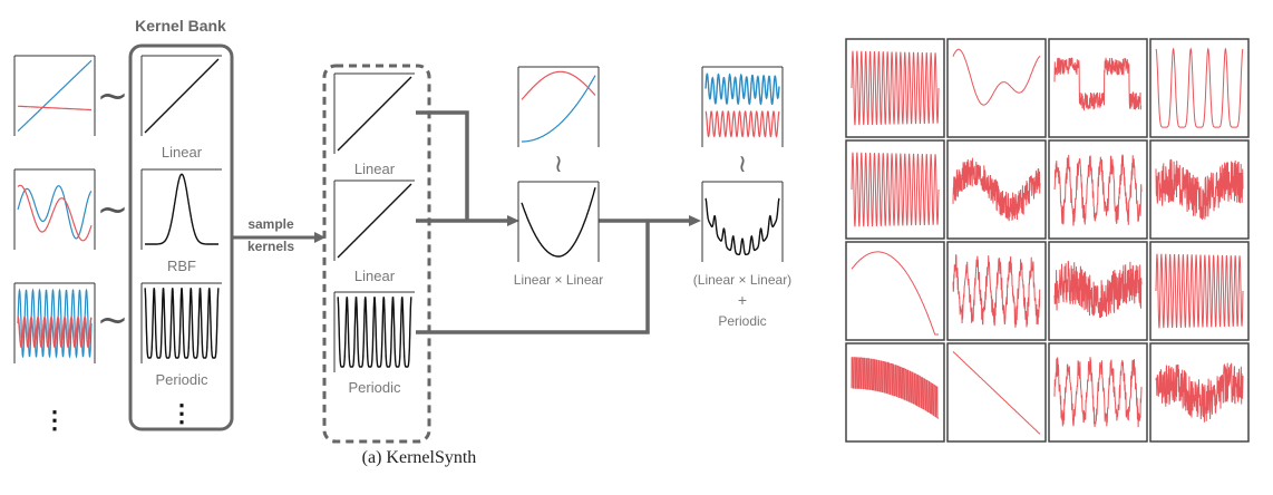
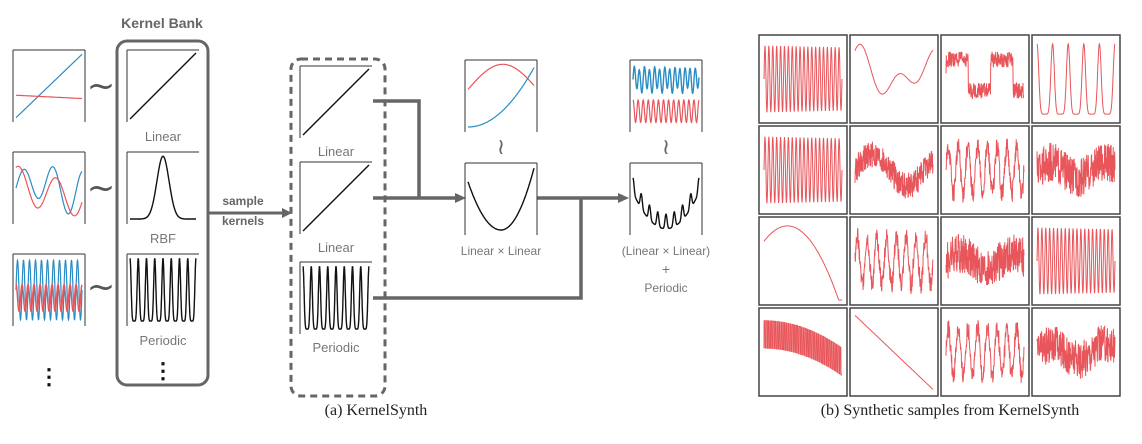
  Kernel Bank
  ~
  ~
  ~
  ⋮
  Linear
  RBF
  Periodic
  ⋮
  sample
  kernels
  Linear
  Linear
  Periodic
  ≀
  Linear × Linear
  ≀
  (Linear × Linear)
  +
  Periodic
  (a) KernelSynth
+ (b) Synthetic samples from KernelSynth
